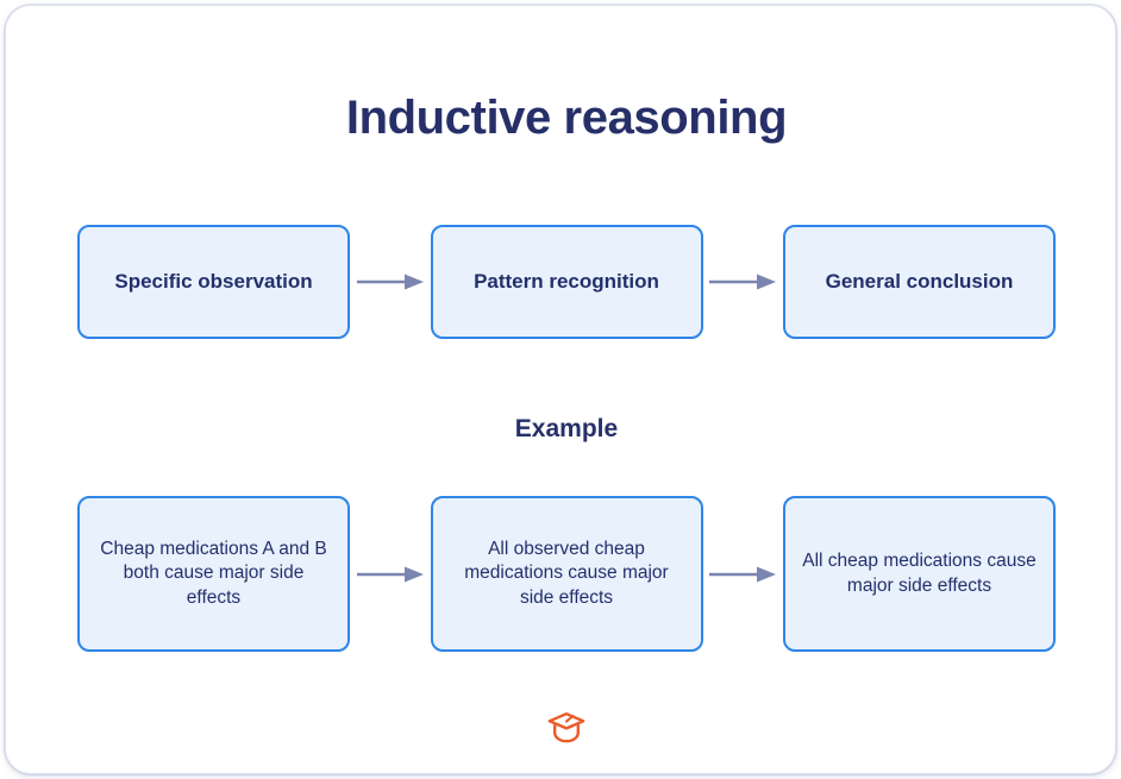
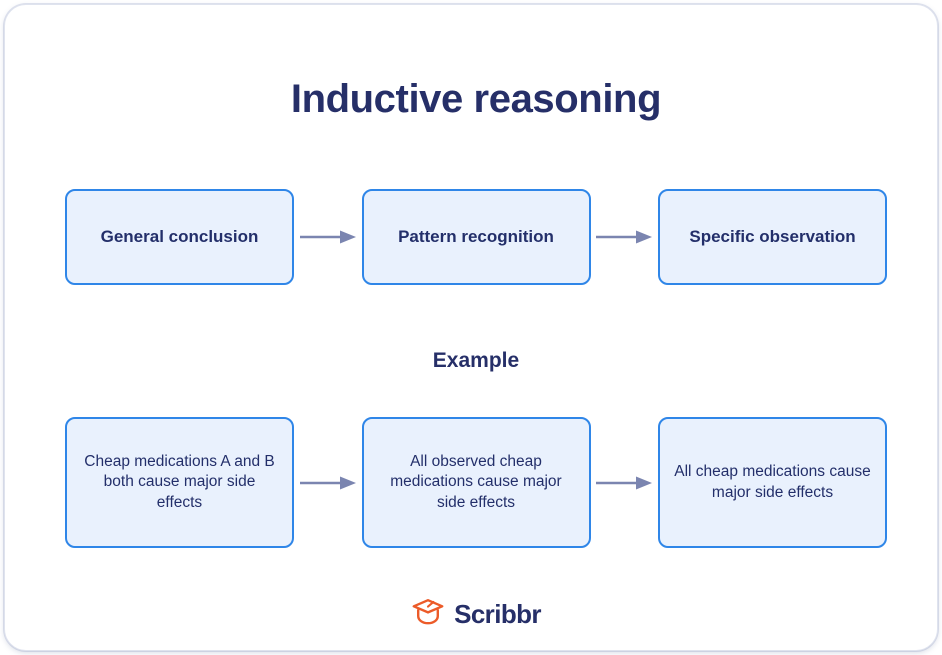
  Inductive reasoning
- Specific observation
+ General conclusion
  Pattern recognition
- General conclusion
+ Specific observation
  Example
  Cheap medications A and B both cause major side effects
  All observed cheap medications cause major side effects
  All cheap medications cause major side effects
+ Scribbr
